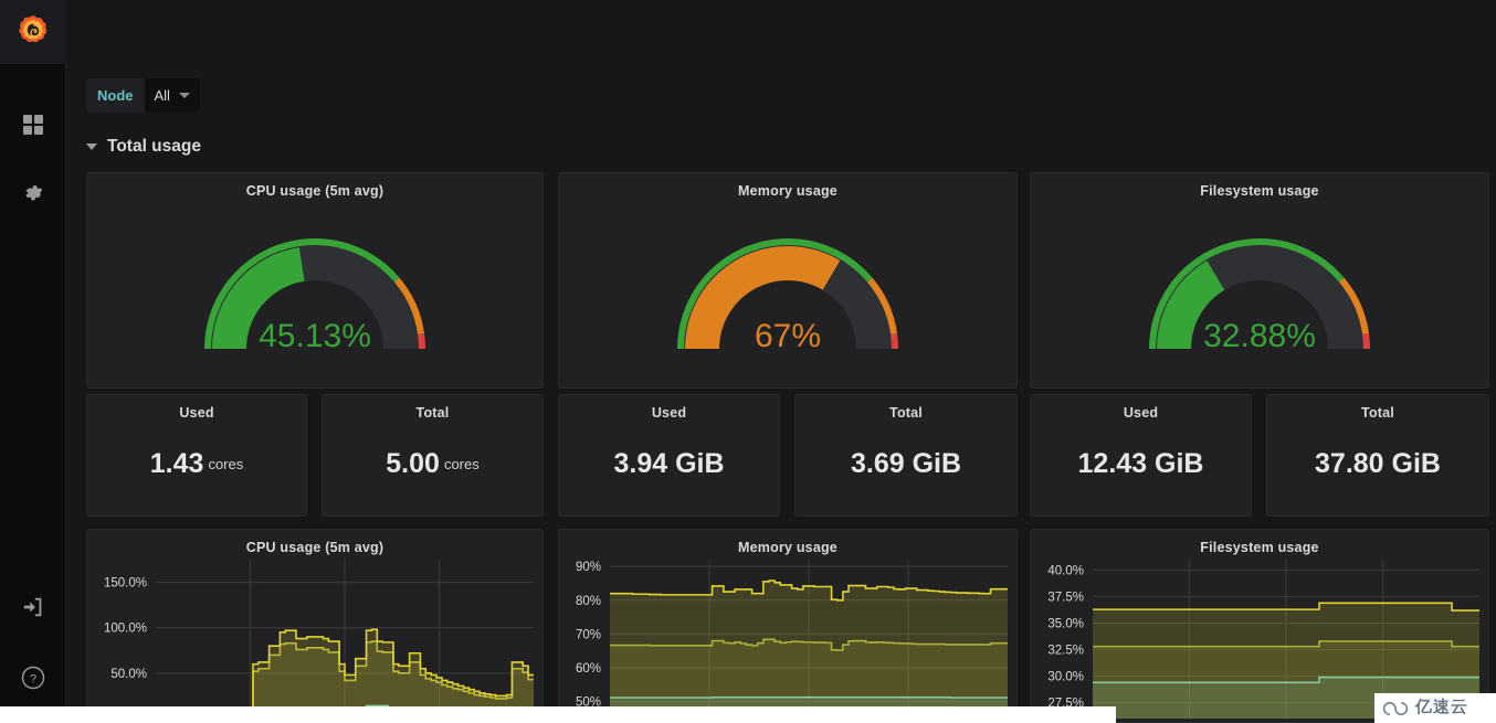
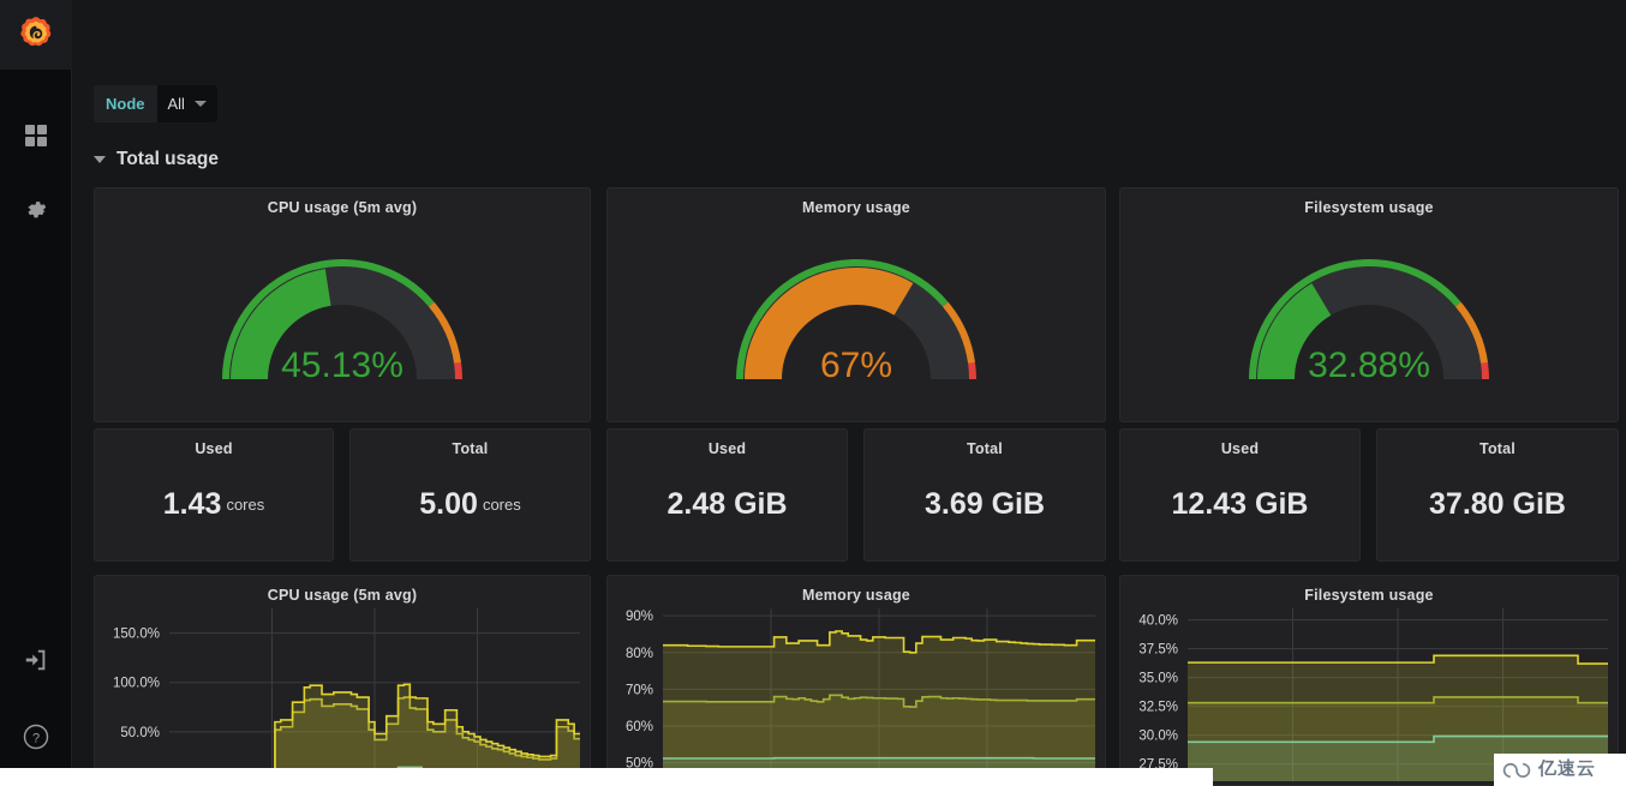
  ?
  Node
  All
  Total usage
  CPU usage (5m avg)
  45.13%
  Memory usage
  67%
  Filesystem usage
  32.88%
  Used
  1.43
  cores
  Total
  5.00
  cores
  Used
- 3.94 GiB
+ 2.48 GiB
  Total
  3.69 GiB
  Used
  12.43 GiB
  Total
  37.80 GiB
  CPU usage (5m avg)
  150.0%
  100.0%
  50.0%
  Memory usage
  90%
  80%
  70%
  60%
  50%
  Filesystem usage
  40.0%
  37.5%
  35.0%
  32.5%
  30.0%
  27.5%
  亿速云
